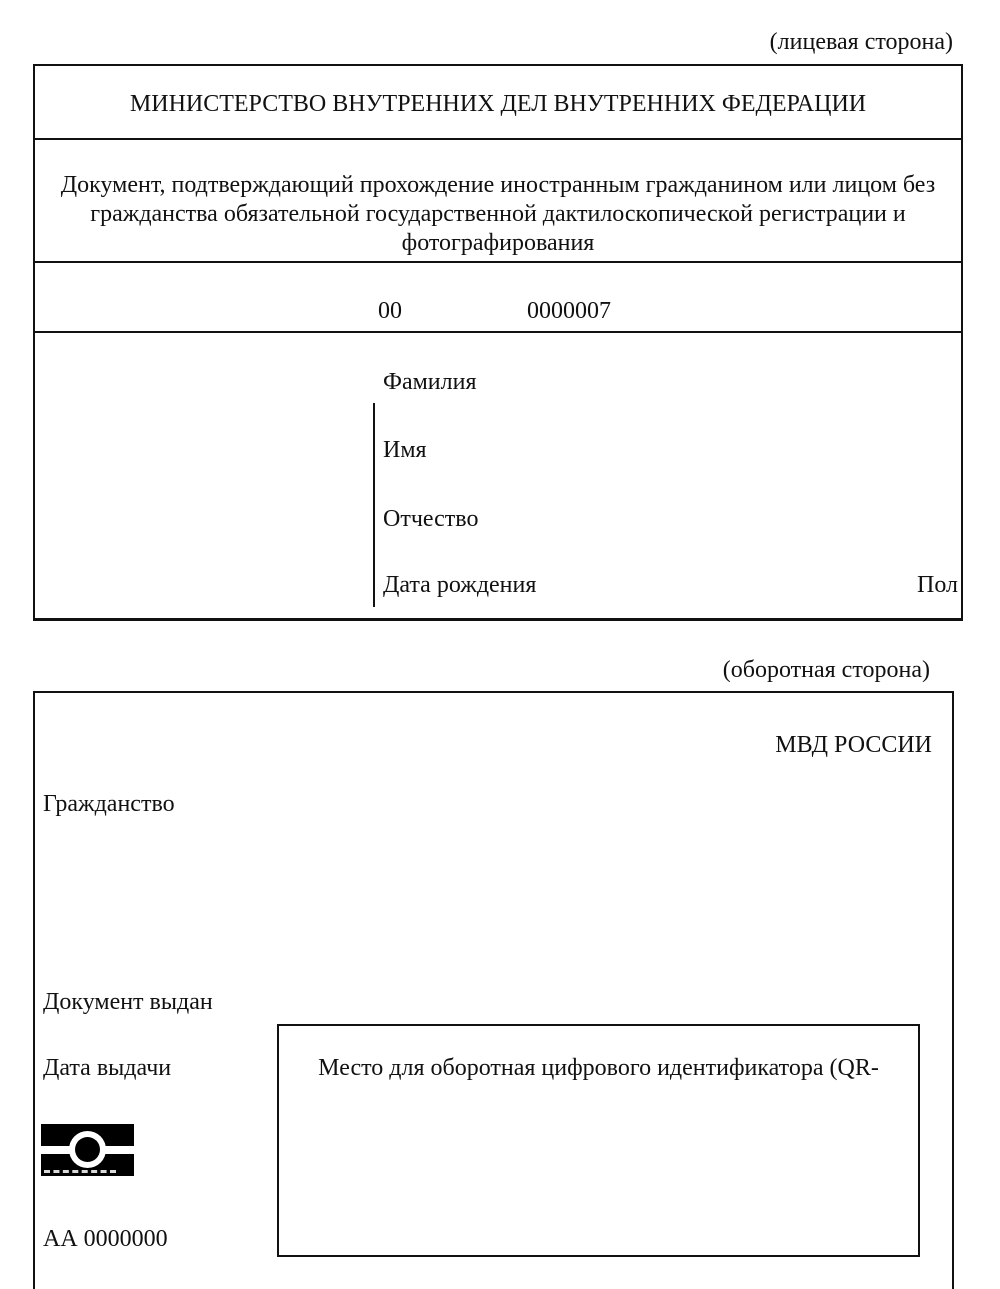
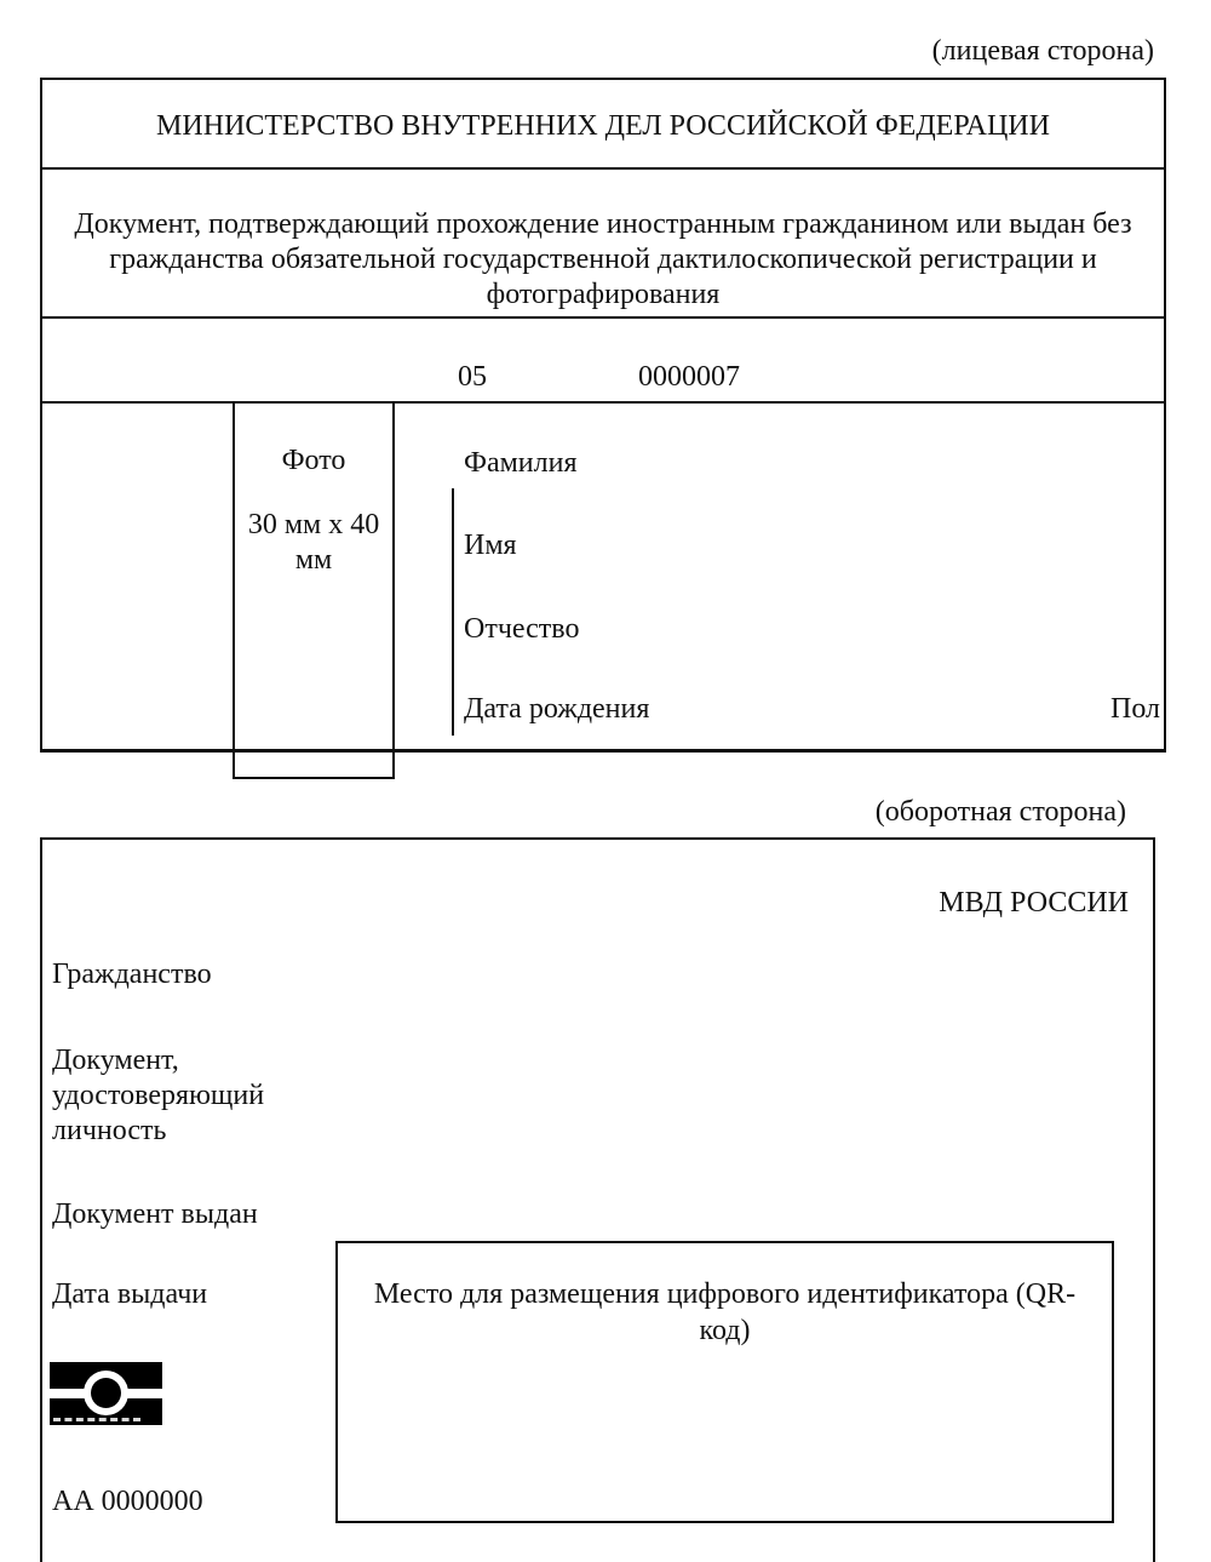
  (лицевая сторона)
- МИНИСТЕРСТВО ВНУТРЕННИХ ДЕЛ ВНУТРЕННИХ ФЕДЕРАЦИИ
+ МИНИСТЕРСТВО ВНУТРЕННИХ ДЕЛ РОССИЙСКОЙ ФЕДЕРАЦИИ
- Документ, подтверждающий прохождение иностранным гражданином или лицом без гражданства обязательной государственной дактилоскопической регистрации и фотографирования
+ Документ, подтверждающий прохождение иностранным гражданином или выдан без гражданства обязательной государственной дактилоскопической регистрации и фотографирования
- 00
+ 05
  0000007
+ Фото
+ 30 мм x 40 мм
  Фамилия
  Имя
  Отчество
  Дата рождения
  Пол
  (оборотная сторона)
  МВД РОССИИ
  Гражданство
+ Документ, удостоверяющий личность
  Документ выдан
  Дата выдачи
  АА 0000000
- Место для оборотная цифрового идентификатора (QR-
+ Место для размещения цифрового идентификатора (QR-
+ код)
